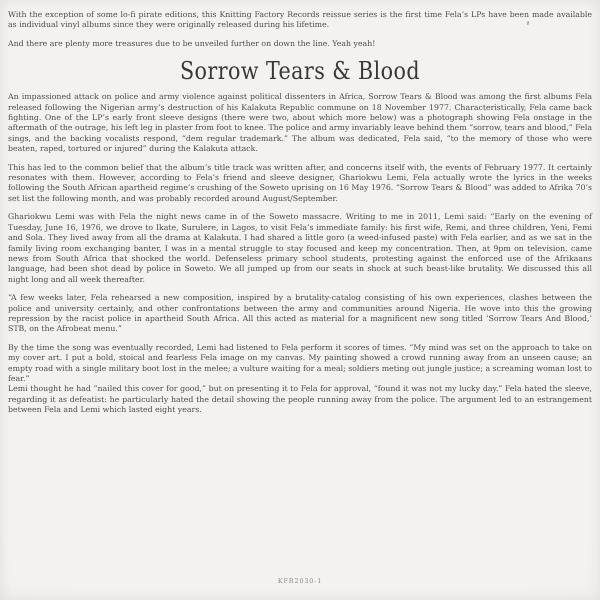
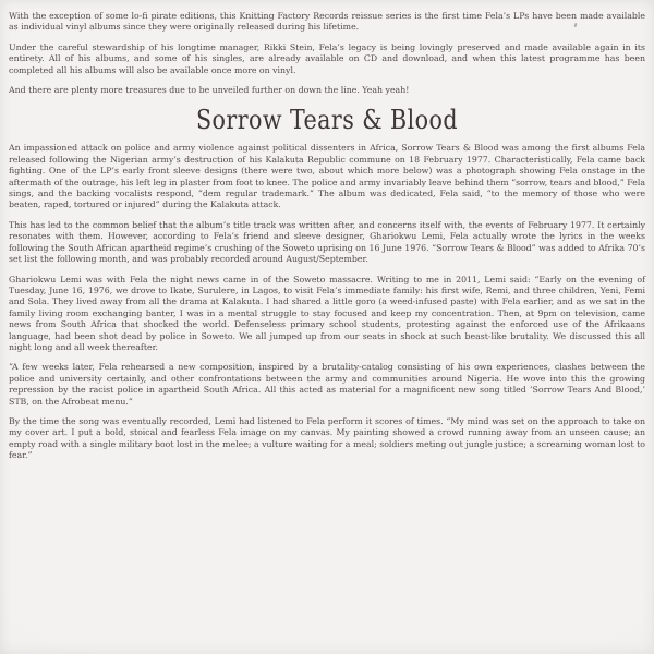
  With the exception of some lo-fi pirate editions, this Knitting Factory Records reissue series is the first time Fela’s LPs have been made available as individual vinyl albums since they were originally released during his lifetime.
+ Under the careful stewardship of his longtime manager, Rikki Stein, Fela’s legacy is being lovingly preserved and made available again in its entirety. All of his albums, and some of his singles, are already available on CD and download, and when this latest programme has been completed all his albums will also be available once more on vinyl.
  And there are plenty more treasures due to be unveiled further on down the line. Yeah yeah!
  Sorrow Tears & Blood
- An impassioned attack on police and army violence against political dissenters in Africa, Sorrow Tears & Blood was among the first albums Fela released following the Nigerian army’s destruction of his Kalakuta Republic commune on 18 November 1977. Characteristically, Fela came back fighting. One of the LP’s early front sleeve designs (there were two, about which more below) was a photograph showing Fela onstage in the aftermath of the outrage, his left leg in plaster from foot to knee. The police and army invariably leave behind them “sorrow, tears and blood,” Fela sings, and the backing vocalists respond, “dem regular trademark.” The album was dedicated, Fela said, “to the memory of those who were beaten, raped, tortured or injured” during the Kalakuta attack.
+ An impassioned attack on police and army violence against political dissenters in Africa, Sorrow Tears & Blood was among the first albums Fela released following the Nigerian army’s destruction of his Kalakuta Republic commune on 18 February 1977. Characteristically, Fela came back fighting. One of the LP’s early front sleeve designs (there were two, about which more below) was a photograph showing Fela onstage in the aftermath of the outrage, his left leg in plaster from foot to knee. The police and army invariably leave behind them “sorrow, tears and blood,” Fela sings, and the backing vocalists respond, “dem regular trademark.” The album was dedicated, Fela said, “to the memory of those who were beaten, raped, tortured or injured” during the Kalakuta attack.
- This has led to the common belief that the album’s title track was written after, and concerns itself with, the events of February 1977. It certainly resonates with them. However, according to Fela’s friend and sleeve designer, Ghariokwu Lemi, Fela actually wrote the lyrics in the weeks following the South African apartheid regime’s crushing of the Soweto uprising on 16 May 1976. “Sorrow Tears & Blood” was added to Afrika 70’s set list the following month, and was probably recorded around August/September.
+ This has led to the common belief that the album’s title track was written after, and concerns itself with, the events of February 1977. It certainly resonates with them. However, according to Fela’s friend and sleeve designer, Ghariokwu Lemi, Fela actually wrote the lyrics in the weeks following the South African apartheid regime’s crushing of the Soweto uprising on 16 June 1976. “Sorrow Tears & Blood” was added to Afrika 70’s set list the following month, and was probably recorded around August/September.
  Ghariokwu Lemi was with Fela the night news came in of the Soweto massacre. Writing to me in 2011, Lemi said: “Early on the evening of Tuesday, June 16, 1976, we drove to Ikate, Surulere, in Lagos, to visit Fela’s immediate family: his first wife, Remi, and three children, Yeni, Femi and Sola. They lived away from all the drama at Kalakuta. I had shared a little goro (a weed-infused paste) with Fela earlier, and as we sat in the family living room exchanging banter, I was in a mental struggle to stay focused and keep my concentration. Then, at 9pm on television, came news from South Africa that shocked the world. Defenseless primary school students, protesting against the enforced use of the Afrikaans language, had been shot dead by police in Soweto. We all jumped up from our seats in shock at such beast-like brutality. We discussed this all night long and all week thereafter.
  “A few weeks later, Fela rehearsed a new composition, inspired by a brutality-catalog consisting of his own experiences, clashes between the police and university certainly, and other confrontations between the army and communities around Nigeria. He wove into this the growing repression by the racist police in apartheid South Africa. All this acted as material for a magnificent new song titled ‘Sorrow Tears And Blood,’ STB, on the Afrobeat menu.”
  By the time the song was eventually recorded, Lemi had listened to Fela perform it scores of times. “My mind was set on the approach to take on my cover art. I put a bold, stoical and fearless Fela image on my canvas. My painting showed a crowd running away from an unseen cause; an empty road with a single military boot lost in the melee; a vulture waiting for a meal; soldiers meting out jungle justice; a screaming woman lost to fear.”
- Lemi thought he had “nailed this cover for good,” but on presenting it to Fela for approval, “found it was not my lucky day.” Fela hated the sleeve, regarding it as defeatist: he particularly hated the detail showing the people running away from the police. The argument led to an estrangement between Fela and Lemi which lasted eight years.
- KFR2030-1
